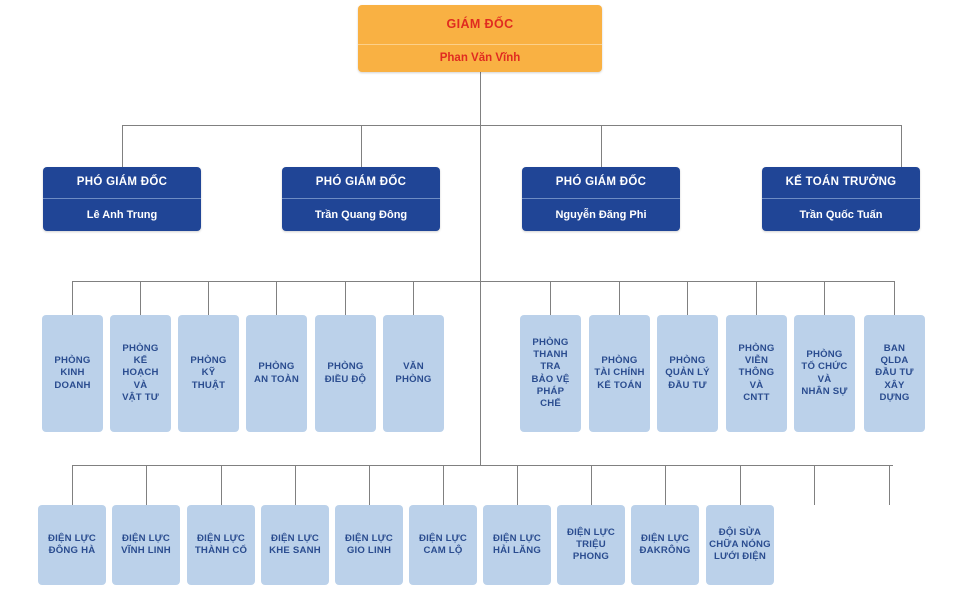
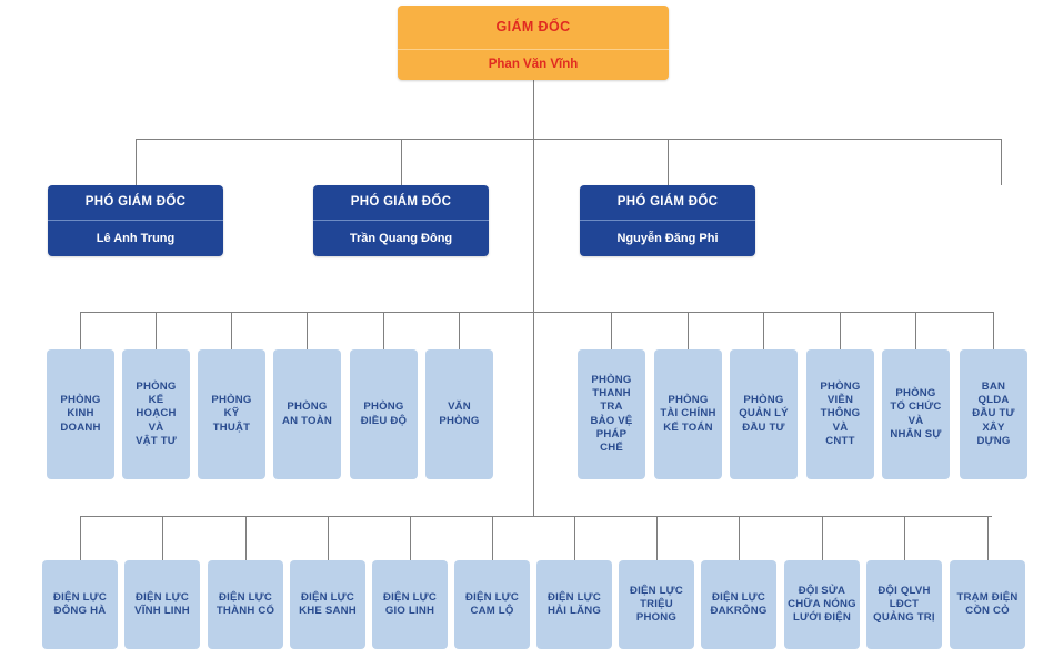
  GIÁM ĐỐC
  Phan Văn Vĩnh
  PHÓ GIÁM ĐỐC
  Lê Anh Trung
  PHÓ GIÁM ĐỐC
  Trần Quang Đông
  PHÓ GIÁM ĐỐC
  Nguyễn Đăng Phi
- KẾ TOÁN TRƯỞNG
- Trần Quốc Tuấn
  PHÒNG
  KINH
  DOANH
  PHÒNG
  KẾ
  HOẠCH
  VÀ
  VẬT TƯ
  PHÒNG
  KỸ
  THUẬT
  PHÒNG
  AN TOÀN
  PHÒNG
  ĐIỀU ĐỘ
  VĂN
  PHÒNG
  PHÒNG
  THANH
  TRA
  BẢO VỆ
  PHÁP
  CHẾ
  PHÒNG
  TÀI CHÍNH
  KẾ TOÁN
  PHÒNG
  QUẢN LÝ
  ĐẦU TƯ
  PHÒNG
  VIỄN
  THÔNG
  VÀ
  CNTT
  PHÒNG
  TỔ CHỨC
  VÀ
  NHÂN SỰ
  BAN
  QLDA
  ĐẦU TƯ
  XÂY
  DỰNG
  ĐIỆN LỰC
  ĐÔNG HÀ
  ĐIỆN LỰC
  VĨNH LINH
  ĐIỆN LỰC
  THÀNH CỔ
  ĐIỆN LỰC
  KHE SANH
  ĐIỆN LỰC
  GIO LINH
  ĐIỆN LỰC
  CAM LỘ
  ĐIỆN LỰC
  HẢI LĂNG
  ĐIỆN LỰC
  TRIỆU
  PHONG
  ĐIỆN LỰC
  ĐAKRÔNG
  ĐỘI SỬA
  CHỮA NÓNG
  LƯỚI ĐIỆN
+ ĐỘI QLVH
+ LĐCT
+ QUẢNG TRỊ
+ TRẠM ĐIỆN
+ CỒN CỎ
